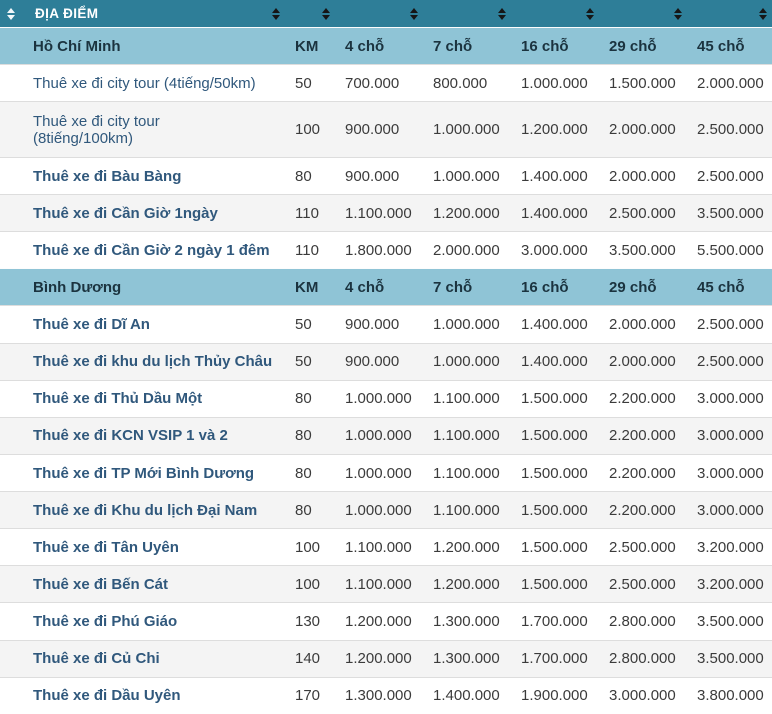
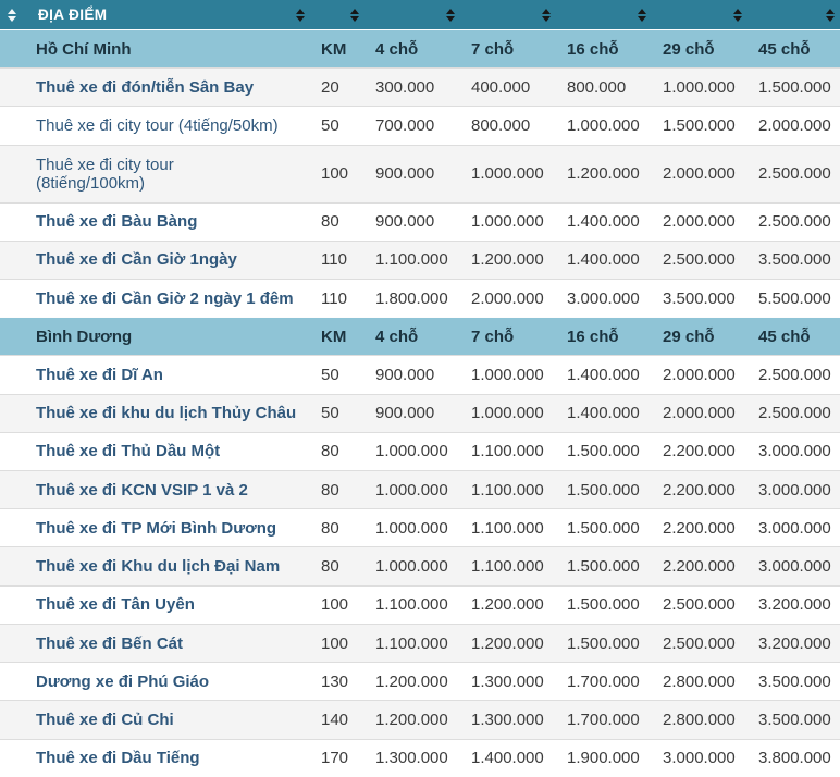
  ĐỊA ĐIỂM
  Hồ Chí Minh	KM	4 chỗ	7 chỗ	16 chỗ	29 chỗ	45 chỗ
+ Thuê xe đi đón/tiễn Sân Bay	20	300.000	400.000	800.000	1.000.000	1.500.000
  Thuê xe đi city tour (4tiếng/50km)	50	700.000	800.000	1.000.000	1.500.000	2.000.000
  Thuê xe đi city tour (8tiếng/100km)	100	900.000	1.000.000	1.200.000	2.000.000	2.500.000
  Thuê xe đi Bàu Bàng	80	900.000	1.000.000	1.400.000	2.000.000	2.500.000
  Thuê xe đi Cần Giờ 1ngày	110	1.100.000	1.200.000	1.400.000	2.500.000	3.500.000
  Thuê xe đi Cần Giờ 2 ngày 1 đêm	110	1.800.000	2.000.000	3.000.000	3.500.000	5.500.000
  Bình Dương	KM	4 chỗ	7 chỗ	16 chỗ	29 chỗ	45 chỗ
  Thuê xe đi Dĩ An	50	900.000	1.000.000	1.400.000	2.000.000	2.500.000
  Thuê xe đi khu du lịch Thủy Châu	50	900.000	1.000.000	1.400.000	2.000.000	2.500.000
  Thuê xe đi Thủ Dầu Một	80	1.000.000	1.100.000	1.500.000	2.200.000	3.000.000
  Thuê xe đi KCN VSIP 1 và 2	80	1.000.000	1.100.000	1.500.000	2.200.000	3.000.000
  Thuê xe đi TP Mới Bình Dương	80	1.000.000	1.100.000	1.500.000	2.200.000	3.000.000
  Thuê xe đi Khu du lịch Đại Nam	80	1.000.000	1.100.000	1.500.000	2.200.000	3.000.000
  Thuê xe đi Tân Uyên	100	1.100.000	1.200.000	1.500.000	2.500.000	3.200.000
  Thuê xe đi Bến Cát	100	1.100.000	1.200.000	1.500.000	2.500.000	3.200.000
- Thuê xe đi Phú Giáo	130	1.200.000	1.300.000	1.700.000	2.800.000	3.500.000
+ Dương xe đi Phú Giáo	130	1.200.000	1.300.000	1.700.000	2.800.000	3.500.000
  Thuê xe đi Củ Chi	140	1.200.000	1.300.000	1.700.000	2.800.000	3.500.000
- Thuê xe đi Dầu Uyên	170	1.300.000	1.400.000	1.900.000	3.000.000	3.800.000
+ Thuê xe đi Dầu Tiếng	170	1.300.000	1.400.000	1.900.000	3.000.000	3.800.000
